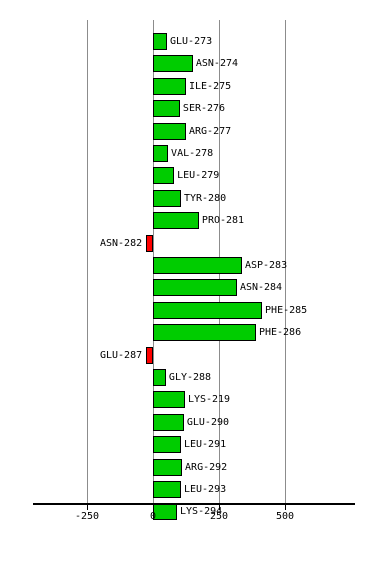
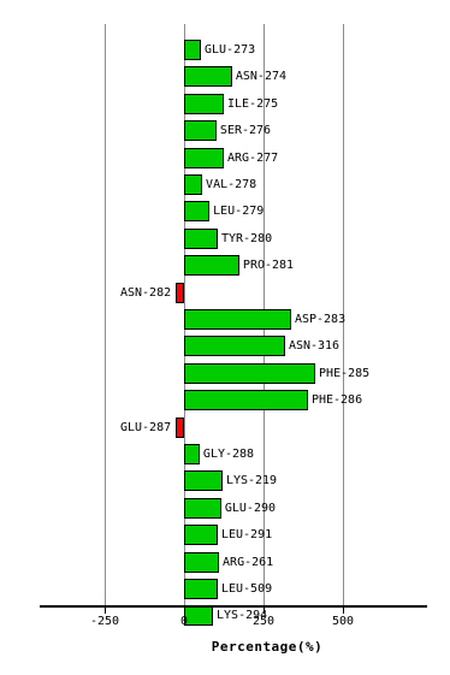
  GLU-273
  ASN-274
  ILE-275
  SER-276
  ARG-277
  VAL-278
  LEU-279
  TYR-280
  PRO-281
  ASN-282
  ASP-283
- ASN-284
+ ASN-316
  PHE-285
  PHE-286
  GLU-287
  GLY-288
  LYS-219
  GLU-290
  LEU-291
- ARG-292
+ ARG-261
- LEU-293
+ LEU-509
  LYS-294
  -250
  0
  250
  500
+ Percentage(%)
